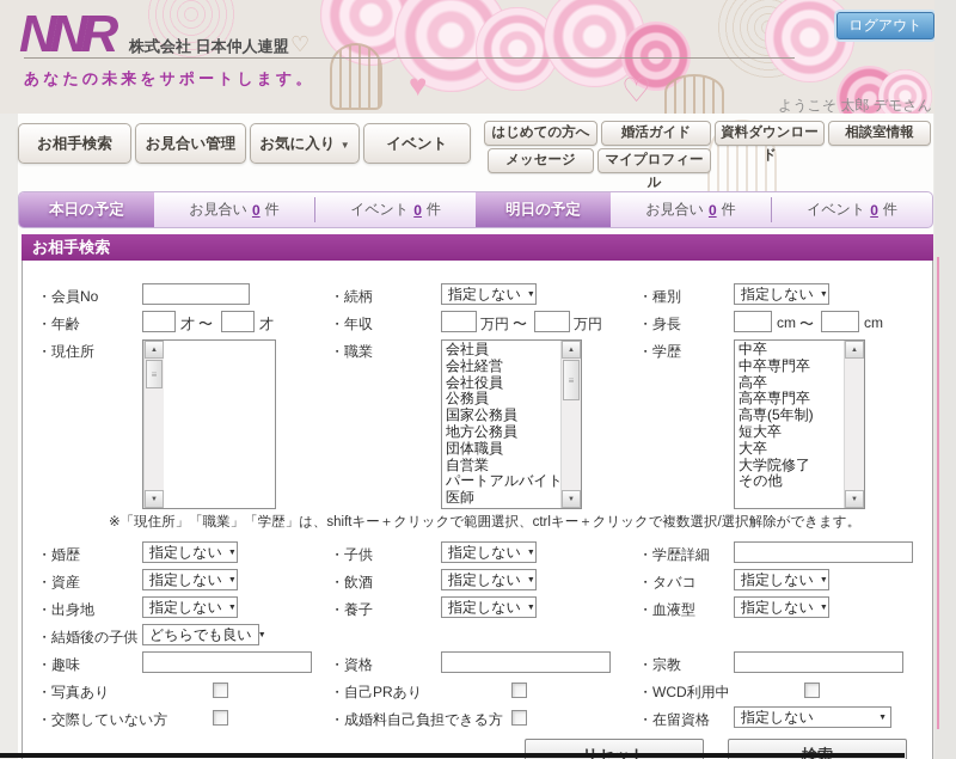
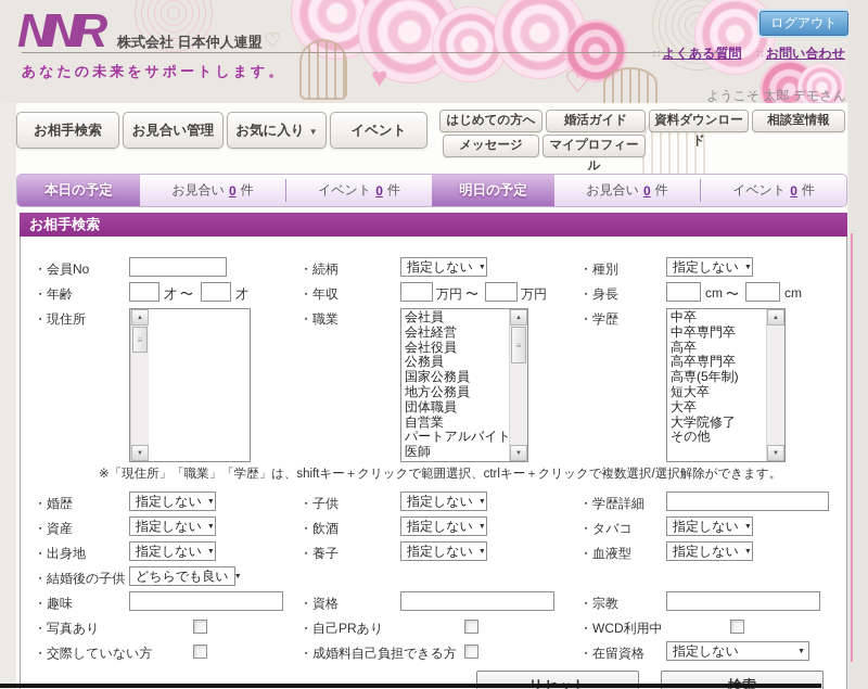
  ♡
  ♥
  ♡
  NNR
  株式会社 日本仲人連盟
  あなたの未来をサポートします。
  ログアウト
+ ∷ よくある質問
+ ∷ お問い合わせ
  ようこそ 太郎 デモさん
  お相手検索
  お見合い管理
  お気に入り ▼
  イベント
  はじめての方へ
  婚活ガイド
  資料ダウンロード
  相談室情報
  メッセージ
  マイプロフィール
  本日の予定
  お見合い
  0
  件
  イベント
  0
  件
  明日の予定
  お見合い
  0
  件
  イベント
  0
  件
  お相手検索
  ・会員No
  ・続柄
  指定しない
  ・種別
  指定しない
  ・年齢
  才
  〜
  才
  ・年収
  万円
  〜
  万円
  ・身長
  cm
  〜
  cm
  ・現住所
  ≡
  ・職業
  会社員
  会社経営
  会社役員
  公務員
  国家公務員
  地方公務員
  団体職員
  自営業
  パートアルバイト
  医師
  ≡
  ・学歴
  中卒
  中卒専門卒
  高卒
  高卒専門卒
  高専(5年制)
  短大卒
  大卒
  大学院修了
  その他
  ※「現住所」「職業」「学歴」は、shiftキー＋クリックで範囲選択、ctrlキー＋クリックで複数選択/選択解除ができます。
  ・婚歴
  指定しない
  ・子供
  指定しない
  ・学歴詳細
  ・資産
  指定しない
  ・飲酒
  指定しない
  ・タバコ
  指定しない
  ・出身地
  指定しない
  ・養子
  指定しない
  ・血液型
  指定しない
  ・結婚後の子供
  どちらでも良い
  ・趣味
  ・資格
  ・宗教
  ・写真あり
  ・自己PRあり
  ・WCD利用中
  ・交際していない方
  ・成婚料自己負担できる方
  ・在留資格
  指定しない
